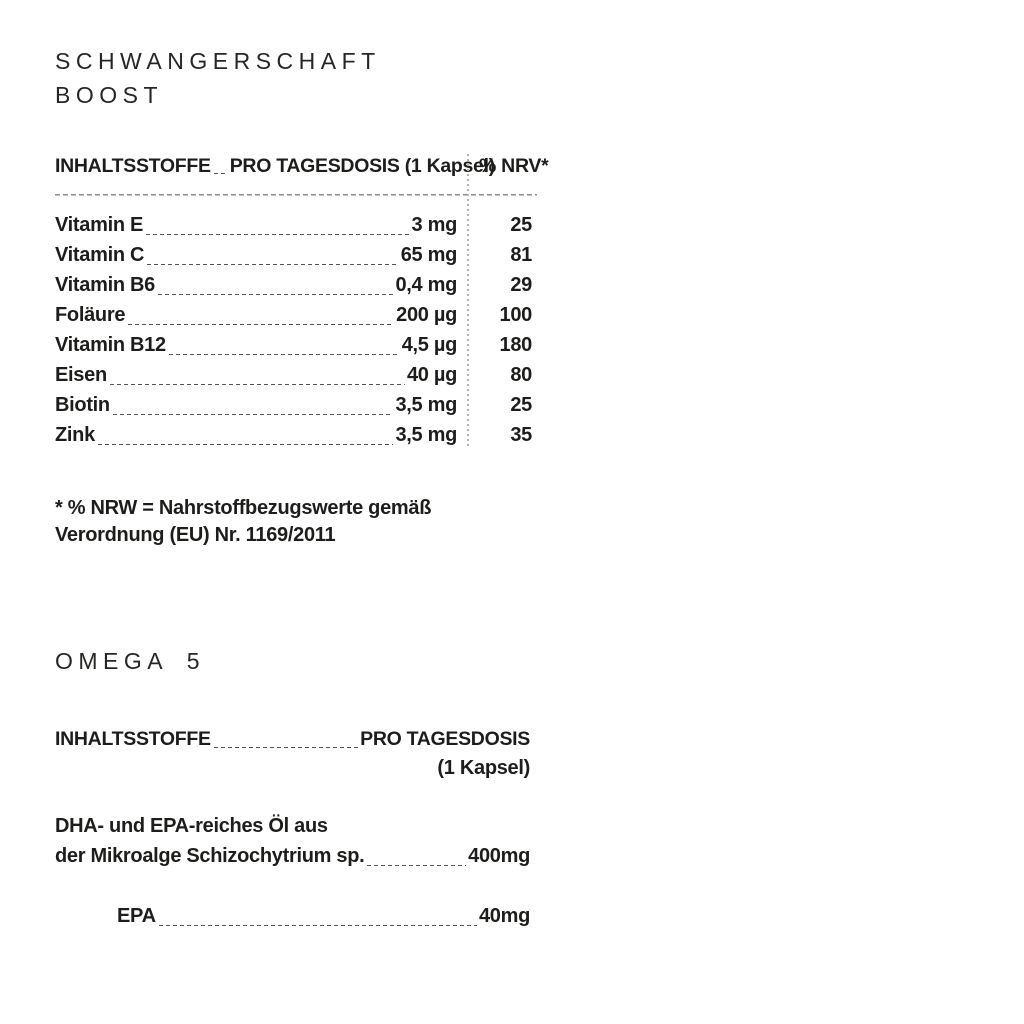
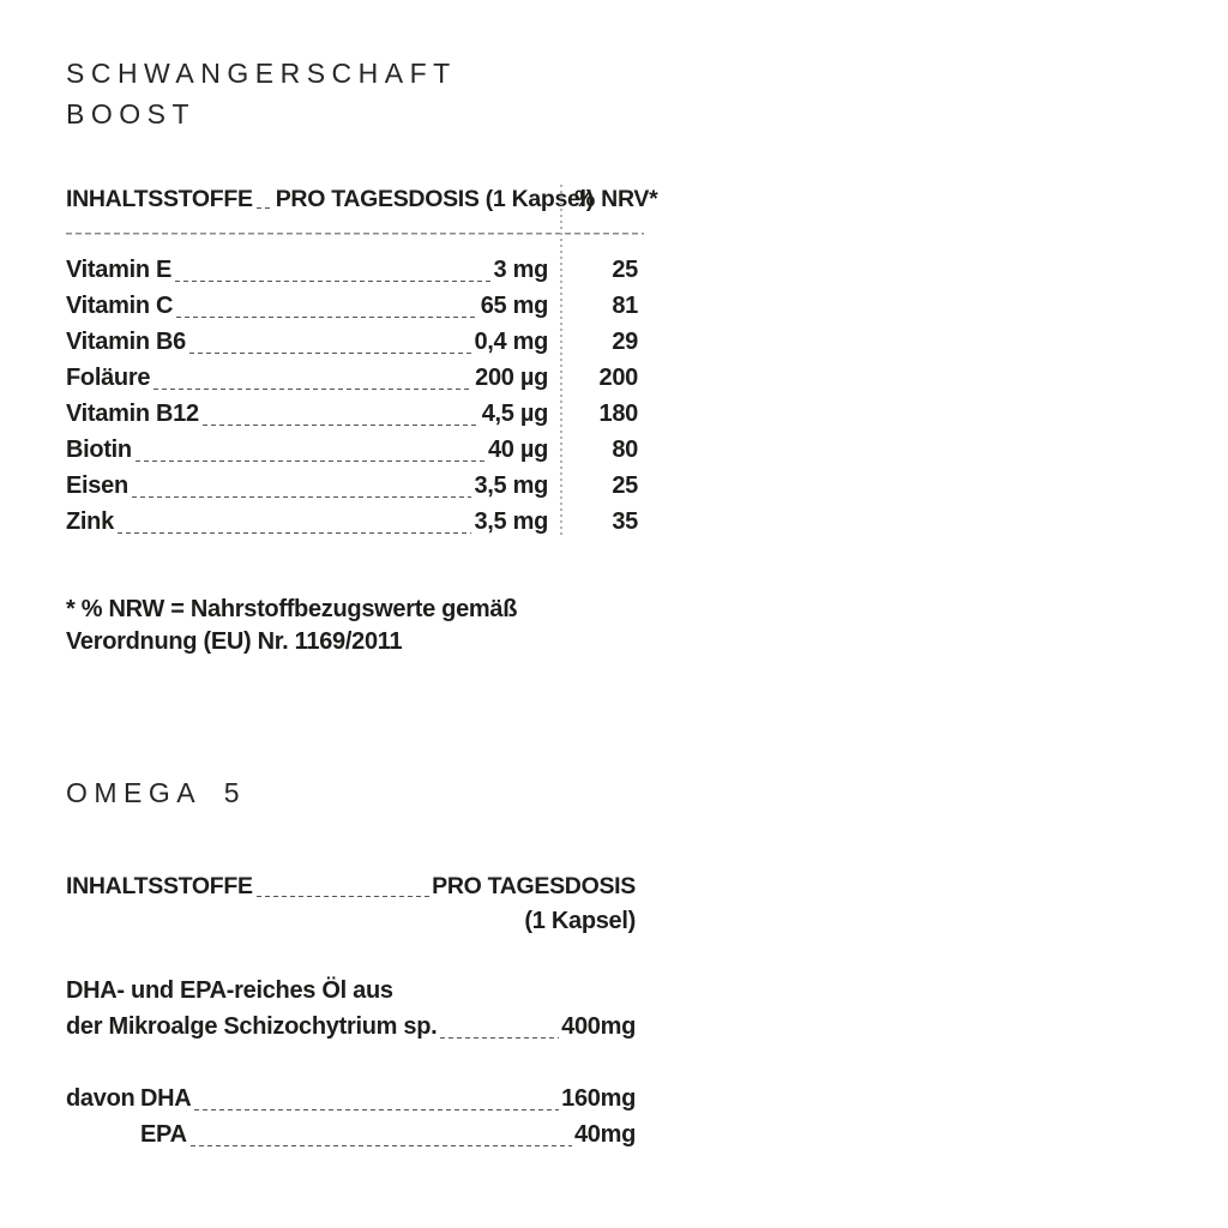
  SCHWANGERSCHAFT
  BOOST
  INHALTSSTOFFE
  PRO TAGESDOSIS (1 Kapel)
  % NRV*
  Vitamin E
  3 mg
  25
  Vitamin C
  65 mg
  81
  Vitamin B6
  0,4 mg
  29
  Foläure
  200 µg
- 100
+ 200
  Vitamin B12
  4,5 µg
  180
- Eisen
+ Biotin
  40 µg
  80
- Biotin
+ Eisen
  3,5 mg
  25
  Zink
  3,5 mg
  35
  * % NRW = Nahrstoffbezugswerte gemäß
  Verordnung (EU) Nr. 1169/2011
  OMEGA 5
  INHALTSSTOFFE
  PRO TAGESDOSIS
  (1 Kapsel)
  DHA- und EPA-reiches Öl aus
  der Mikroalge Schizochytrium sp.
  400mg
+ davon
+ DHA
+ 160mg
  EPA
  40mg
